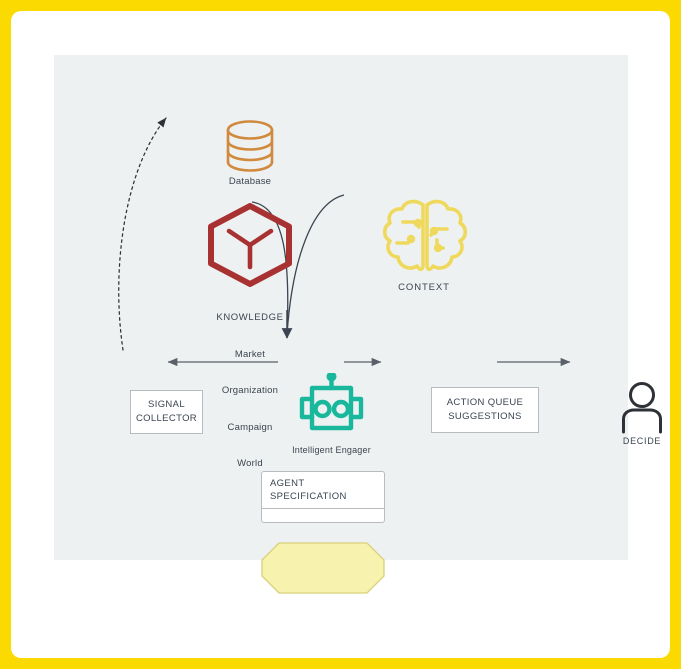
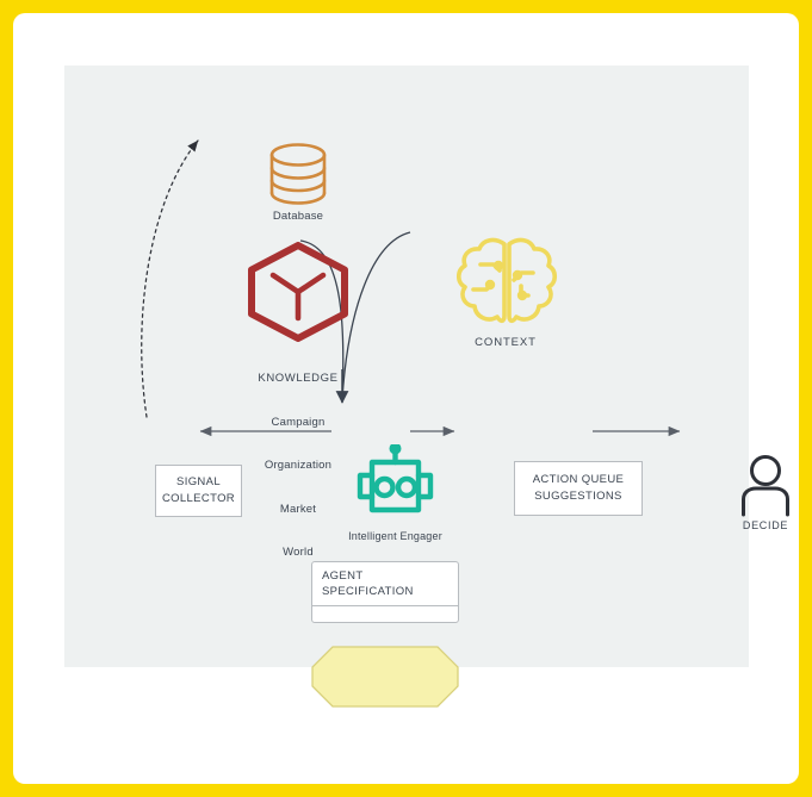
  Database
  KNOWLEDGE
- Market
+ Campaign
  Organization
- Campaign
+ Market
  World
  CONTEXT
  Intelligent Engager
  SIGNAL
  COLLECTOR
  ACTION QUEUE
  SUGGESTIONS
  AGENT
  SPECIFICATION
  DECIDE
